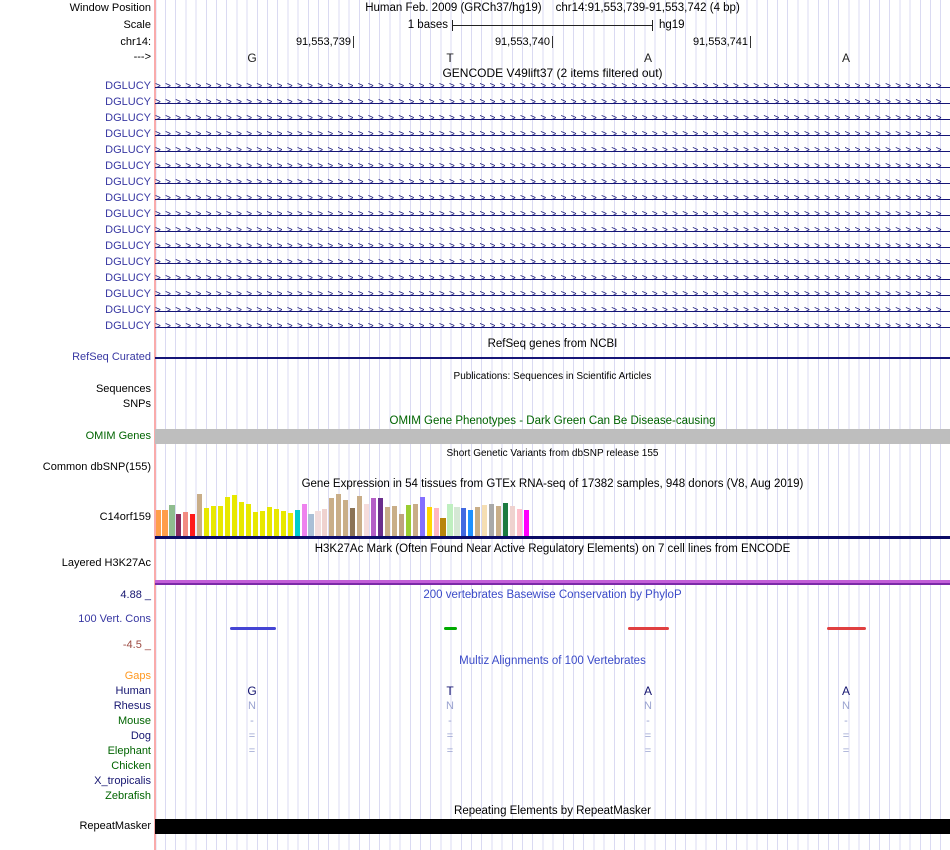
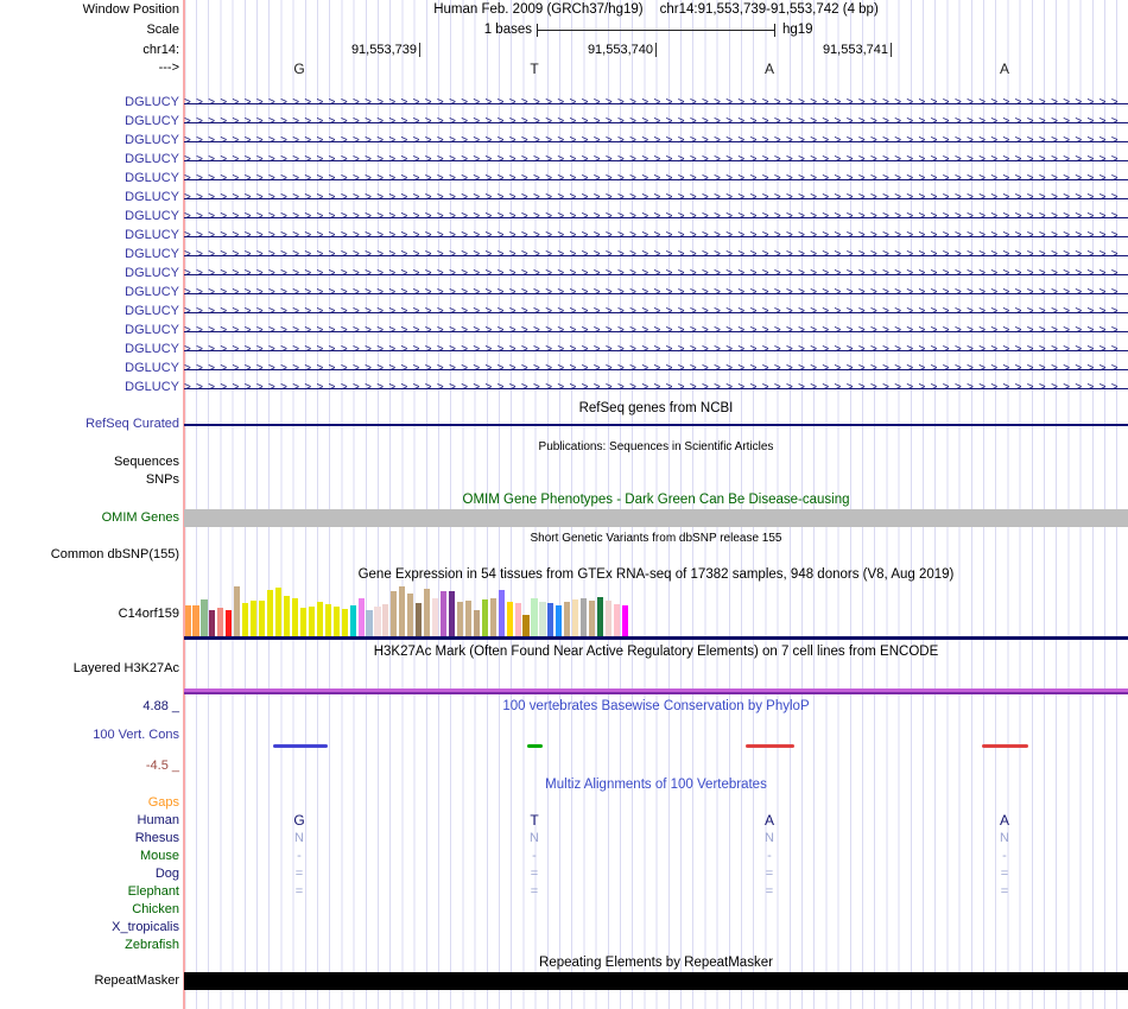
  Window Position
  Human Feb. 2009 (GRCh37/hg19)
  chr14:91,553,739-91,553,742 (4 bp)
  Scale
  1 bases
  hg19
  chr14:
  --->
- GENCODE V49lift37 (2 items filtered out)
  RefSeq genes from NCBI
  RefSeq Curated
  Publications: Sequences in Scientific Articles
  Sequences
  SNPs
  OMIM Gene Phenotypes - Dark Green Can Be Disease-causing
  OMIM Genes
  Short Genetic Variants from dbSNP release 155
  Common dbSNP(155)
  Gene Expression in 54 tissues from GTEx RNA-seq of 17382 samples, 948 donors (V8, Aug 2019)
  C14orf159
  H3K27Ac Mark (Often Found Near Active Regulatory Elements) on 7 cell lines from ENCODE
  Layered H3K27Ac
  4.88 _
- 200 vertebrates Basewise Conservation by PhyloP
+ 100 vertebrates Basewise Conservation by PhyloP
  100 Vert. Cons
  -4.5 _
  Multiz Alignments of 100 Vertebrates
  Repeating Elements by RepeatMasker
  RepeatMasker
  91,553,739
  91,553,740
  91,553,741
  G
  T
  A
  A
  DGLUCY
  >>>>>>>>>>>>>>>>>>>>>>>>>>>>>>>>>>>>>>>>>>>>>>>>>>>>>>>>>>>>>>>>>>>>>>>>>>>>>>
  DGLUCY
  >>>>>>>>>>>>>>>>>>>>>>>>>>>>>>>>>>>>>>>>>>>>>>>>>>>>>>>>>>>>>>>>>>>>>>>>>>>>>>
  DGLUCY
  >>>>>>>>>>>>>>>>>>>>>>>>>>>>>>>>>>>>>>>>>>>>>>>>>>>>>>>>>>>>>>>>>>>>>>>>>>>>>>
  DGLUCY
  >>>>>>>>>>>>>>>>>>>>>>>>>>>>>>>>>>>>>>>>>>>>>>>>>>>>>>>>>>>>>>>>>>>>>>>>>>>>>>
  DGLUCY
  >>>>>>>>>>>>>>>>>>>>>>>>>>>>>>>>>>>>>>>>>>>>>>>>>>>>>>>>>>>>>>>>>>>>>>>>>>>>>>
  DGLUCY
  >>>>>>>>>>>>>>>>>>>>>>>>>>>>>>>>>>>>>>>>>>>>>>>>>>>>>>>>>>>>>>>>>>>>>>>>>>>>>>
  DGLUCY
  >>>>>>>>>>>>>>>>>>>>>>>>>>>>>>>>>>>>>>>>>>>>>>>>>>>>>>>>>>>>>>>>>>>>>>>>>>>>>>
  DGLUCY
  >>>>>>>>>>>>>>>>>>>>>>>>>>>>>>>>>>>>>>>>>>>>>>>>>>>>>>>>>>>>>>>>>>>>>>>>>>>>>>
  DGLUCY
  >>>>>>>>>>>>>>>>>>>>>>>>>>>>>>>>>>>>>>>>>>>>>>>>>>>>>>>>>>>>>>>>>>>>>>>>>>>>>>
  DGLUCY
  >>>>>>>>>>>>>>>>>>>>>>>>>>>>>>>>>>>>>>>>>>>>>>>>>>>>>>>>>>>>>>>>>>>>>>>>>>>>>>
  DGLUCY
  >>>>>>>>>>>>>>>>>>>>>>>>>>>>>>>>>>>>>>>>>>>>>>>>>>>>>>>>>>>>>>>>>>>>>>>>>>>>>>
  DGLUCY
  >>>>>>>>>>>>>>>>>>>>>>>>>>>>>>>>>>>>>>>>>>>>>>>>>>>>>>>>>>>>>>>>>>>>>>>>>>>>>>
  DGLUCY
  >>>>>>>>>>>>>>>>>>>>>>>>>>>>>>>>>>>>>>>>>>>>>>>>>>>>>>>>>>>>>>>>>>>>>>>>>>>>>>
  DGLUCY
  >>>>>>>>>>>>>>>>>>>>>>>>>>>>>>>>>>>>>>>>>>>>>>>>>>>>>>>>>>>>>>>>>>>>>>>>>>>>>>
  DGLUCY
  >>>>>>>>>>>>>>>>>>>>>>>>>>>>>>>>>>>>>>>>>>>>>>>>>>>>>>>>>>>>>>>>>>>>>>>>>>>>>>
  DGLUCY
  >>>>>>>>>>>>>>>>>>>>>>>>>>>>>>>>>>>>>>>>>>>>>>>>>>>>>>>>>>>>>>>>>>>>>>>>>>>>>>
  Gaps
  Human
  G
  T
  A
  A
  Rhesus
  N
  N
  N
  N
  Mouse
  -
  -
  -
  -
  Dog
  =
  =
  =
  =
  Elephant
  =
  =
  =
  =
  Chicken
  X_tropicalis
  Zebrafish
